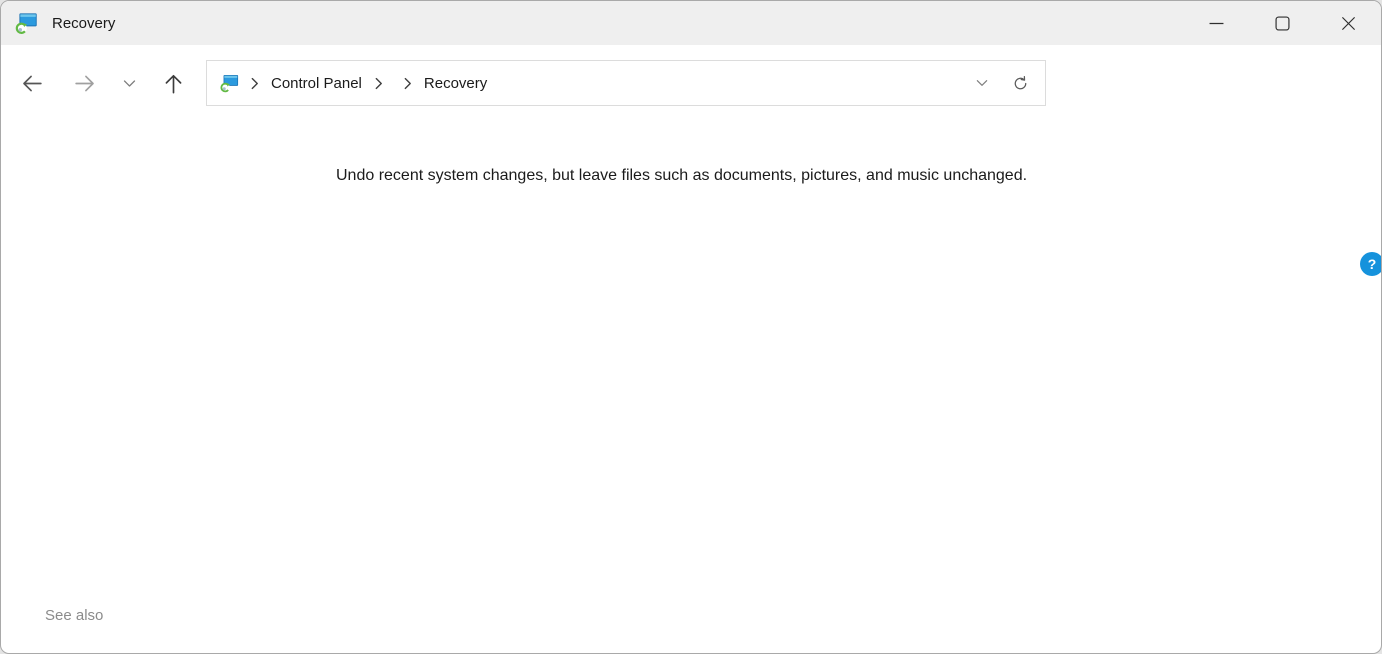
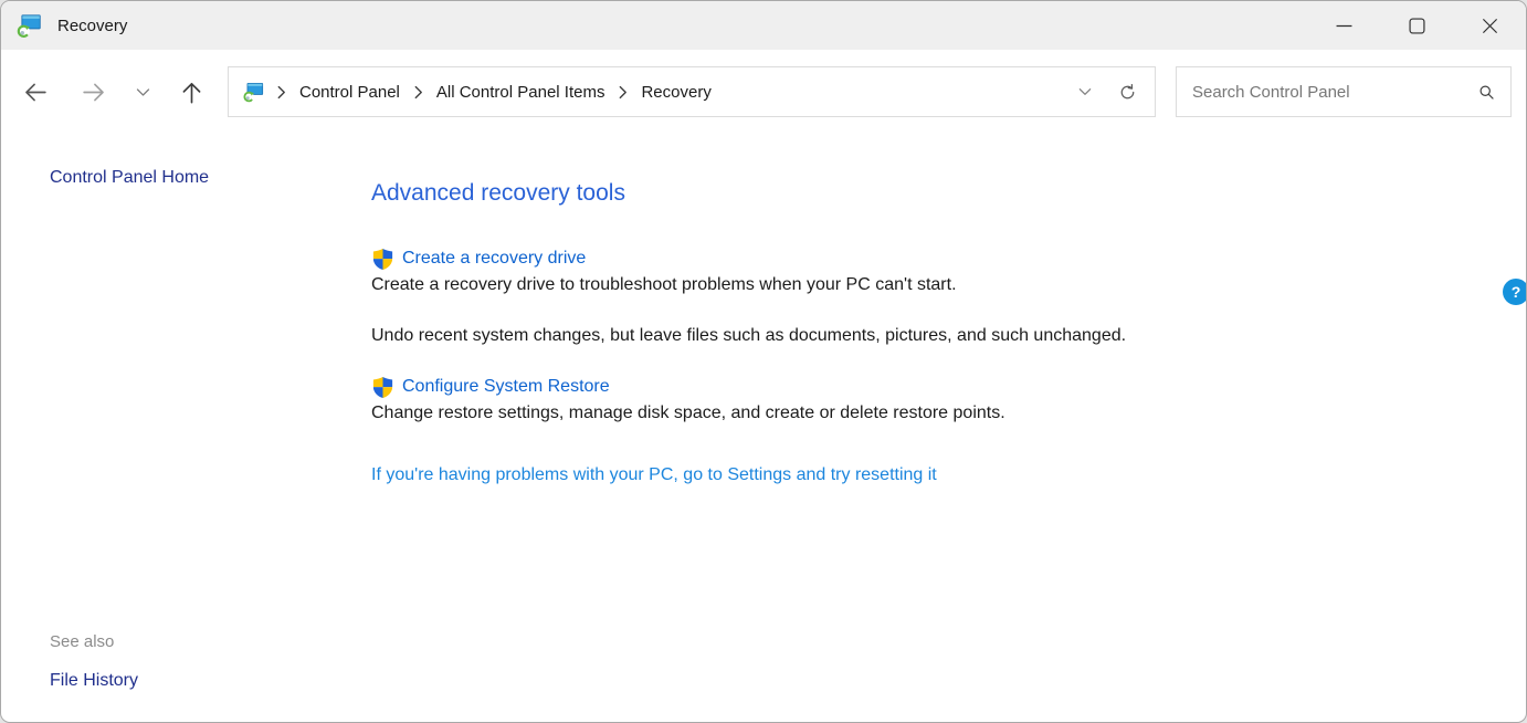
  Recovery
  Control Panel
+ All Control Panel Items
  Recovery
+ Search Control Panel
+ Control Panel Home
  See also
+ File History
+ Advanced recovery tools
+ Create a recovery drive
+ Create a recovery drive to troubleshoot problems when your PC can't start.
- Undo recent system changes, but leave files such as documents, pictures, and music unchanged.
+ Undo recent system changes, but leave files such as documents, pictures, and such unchanged.
+ Configure System Restore
+ Change restore settings, manage disk space, and create or delete restore points.
+ If you're having problems with your PC, go to Settings and try resetting it
  ?
